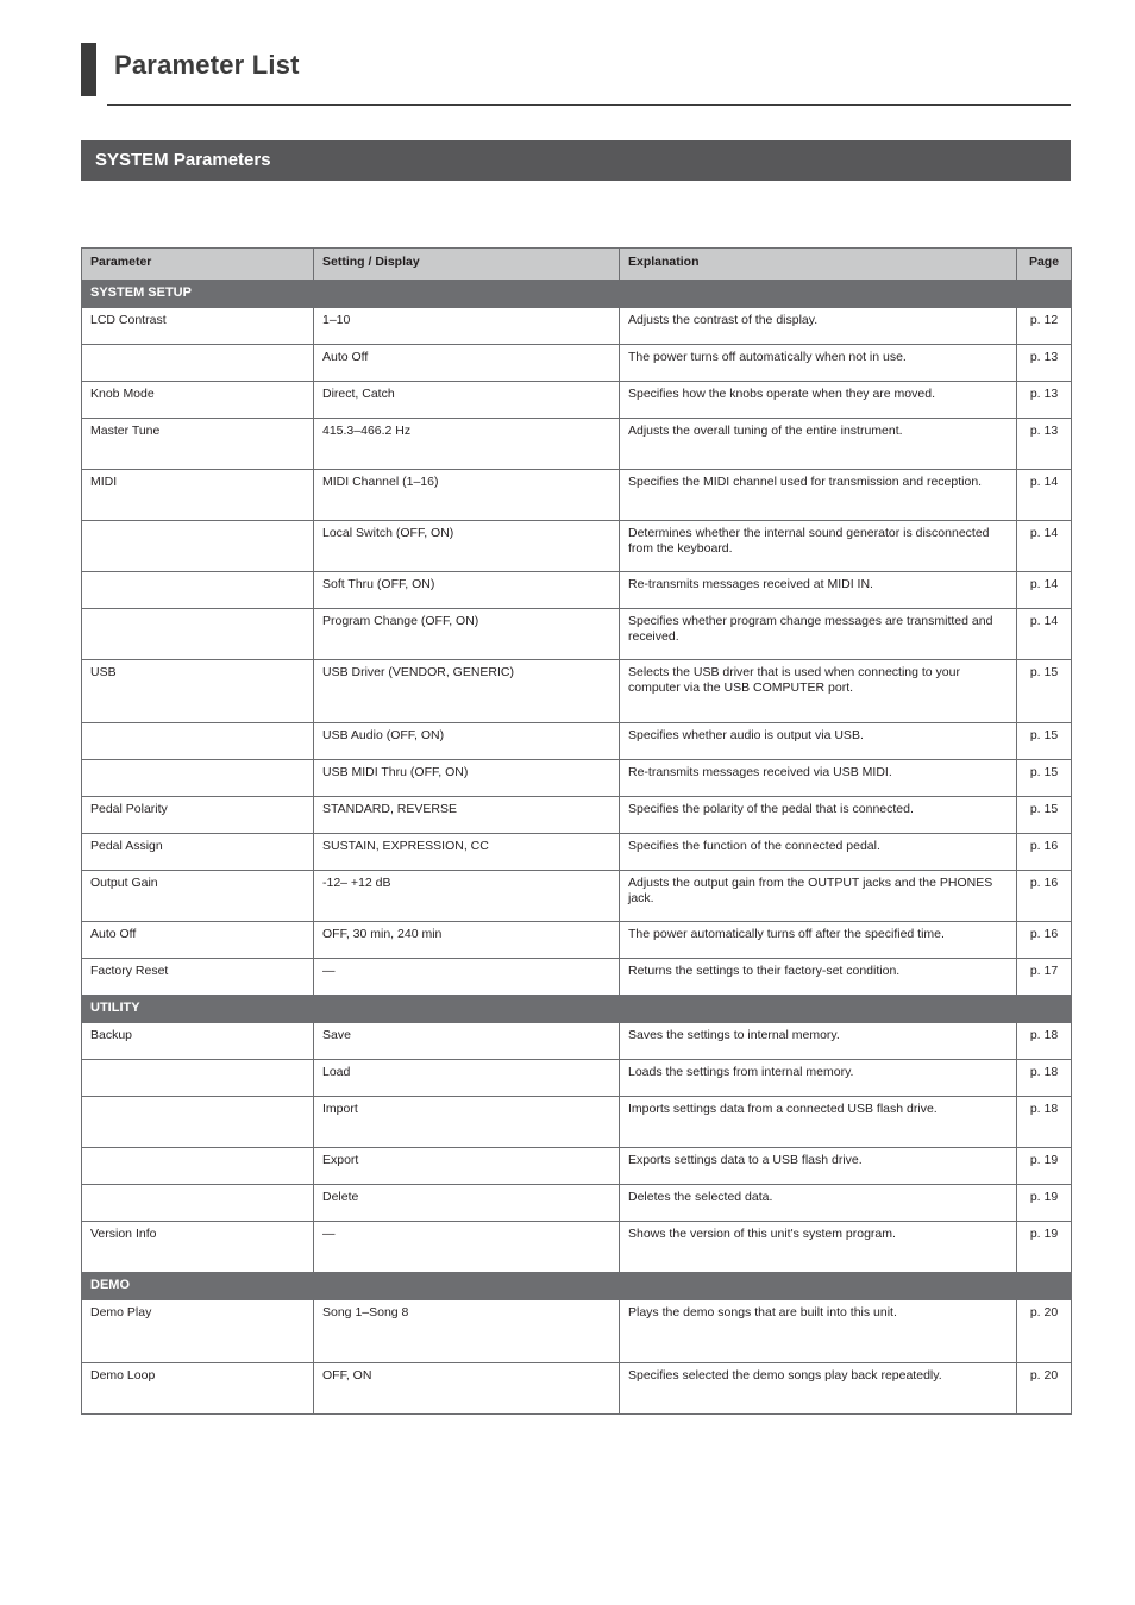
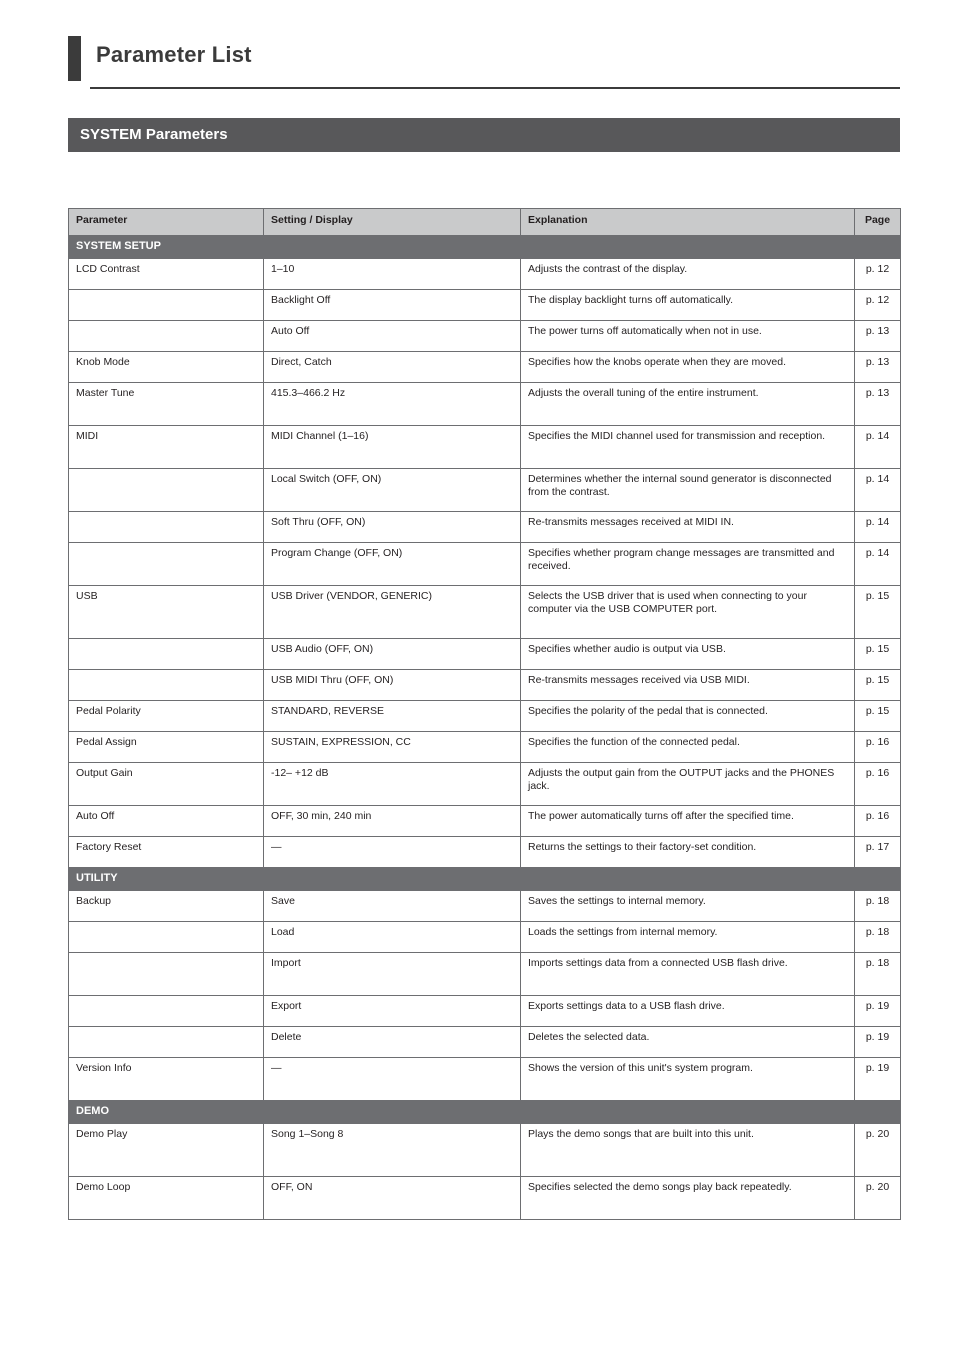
  Parameter List
  SYSTEM Parameters
  Parameter	Setting / Display	Explanation	Page
  SYSTEM SETUP
  LCD Contrast	1–10	Adjusts the contrast of the display.	p. 12
+ 	Backlight Off	The display backlight turns off automatically.	p. 12
  	Auto Off	The power turns off automatically when not in use.	p. 13
  Knob Mode	Direct, Catch	Specifies how the knobs operate when they are moved.	p. 13
  Master Tune	415.3–466.2 Hz	Adjusts the overall tuning of the entire instrument.	p. 13
  MIDI	MIDI Channel (1–16)	Specifies the MIDI channel used for transmission and reception.	p. 14
- 	Local Switch (OFF, ON)	Determines whether the internal sound generator is disconnected from the keyboard.	p. 14
+ 	Local Switch (OFF, ON)	Determines whether the internal sound generator is disconnected from the contrast.	p. 14
  	Soft Thru (OFF, ON)	Re-transmits messages received at MIDI IN.	p. 14
  	Program Change (OFF, ON)	Specifies whether program change messages are transmitted and received.	p. 14
  USB	USB Driver (VENDOR, GENERIC)	Selects the USB driver that is used when connecting to your computer via the USB COMPUTER port.	p. 15
  	USB Audio (OFF, ON)	Specifies whether audio is output via USB.	p. 15
  	USB MIDI Thru (OFF, ON)	Re-transmits messages received via USB MIDI.	p. 15
  Pedal Polarity	STANDARD, REVERSE	Specifies the polarity of the pedal that is connected.	p. 15
  Pedal Assign	SUSTAIN, EXPRESSION, CC	Specifies the function of the connected pedal.	p. 16
  Output Gain	-12– +12 dB	Adjusts the output gain from the OUTPUT jacks and the PHONES jack.	p. 16
  Auto Off	OFF, 30 min, 240 min	The power automatically turns off after the specified time.	p. 16
  Factory Reset	—	Returns the settings to their factory-set condition.	p. 17
  UTILITY
  Backup	Save	Saves the settings to internal memory.	p. 18
  	Load	Loads the settings from internal memory.	p. 18
  	Import	Imports settings data from a connected USB flash drive.	p. 18
  	Export	Exports settings data to a USB flash drive.	p. 19
  	Delete	Deletes the selected data.	p. 19
  Version Info	—	Shows the version of this unit's system program.	p. 19
  DEMO
  Demo Play	Song 1–Song 8	Plays the demo songs that are built into this unit.	p. 20
  Demo Loop	OFF, ON	Specifies selected the demo songs play back repeatedly.	p. 20
